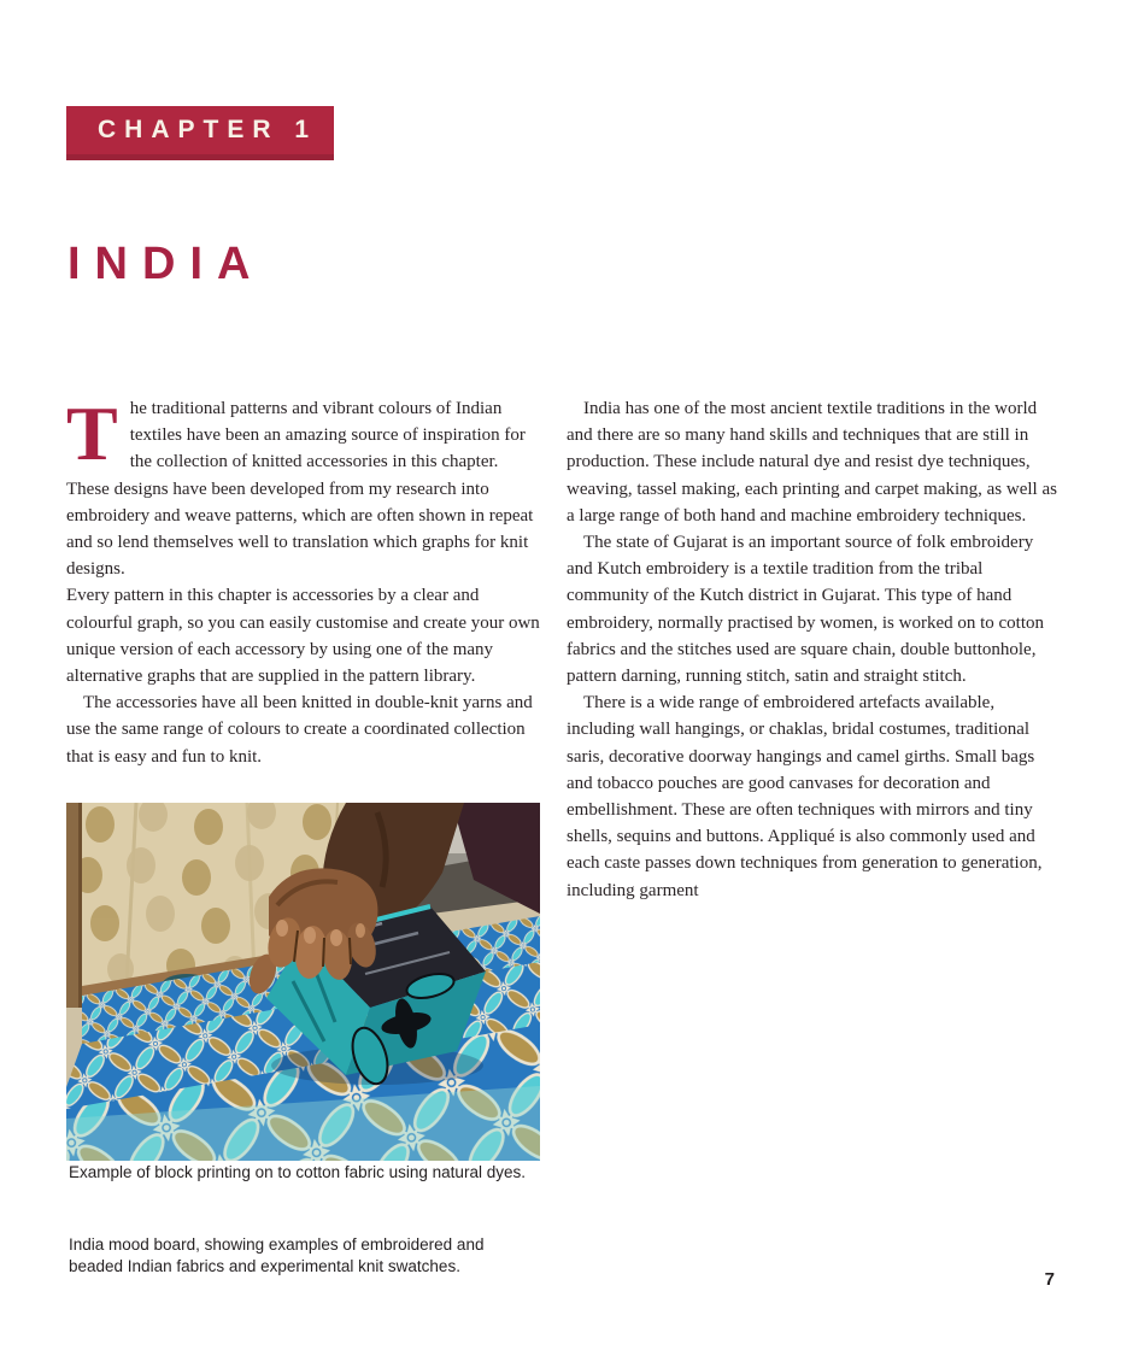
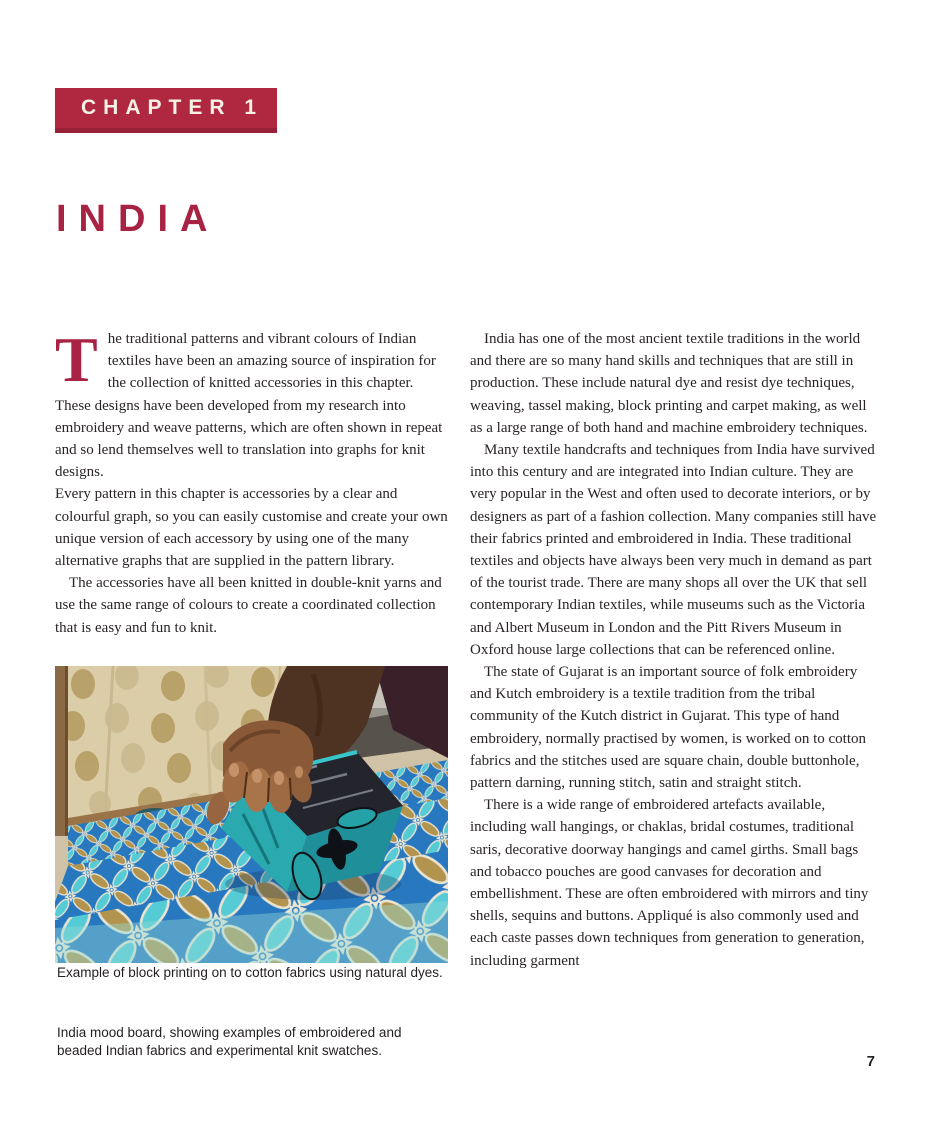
  CHAPTER 1
  INDIA
  T
- he traditional patterns and vibrant colours of Indian textiles have been an amazing source of inspiration for the collection of knitted accessories in this chapter. These designs have been developed from my research into embroidery and weave patterns, which are often shown in repeat and so lend themselves well to translation which graphs for knit designs.
+ he traditional patterns and vibrant colours of Indian textiles have been an amazing source of inspiration for the collection of knitted accessories in this chapter. These designs have been developed from my research into embroidery and weave patterns, which are often shown in repeat and so lend themselves well to translation into graphs for knit designs.
  Every pattern in this chapter is accessories by a clear and colourful graph, so you can easily customise and create your own unique version of each accessory by using one of the many alternative graphs that are supplied in the pattern library.
  The accessories have all been knitted in double-knit yarns and use the same range of colours to create a coordinated collection that is easy and fun to knit.
- India has one of the most ancient textile traditions in the world and there are so many hand skills and techniques that are still in production. These include natural dye and resist dye techniques, weaving, tassel making, each printing and carpet making, as well as a large range of both hand and machine embroidery techniques.
+ India has one of the most ancient textile traditions in the world and there are so many hand skills and techniques that are still in production. These include natural dye and resist dye techniques, weaving, tassel making, block printing and carpet making, as well as a large range of both hand and machine embroidery techniques.
+ Many textile handcrafts and techniques from India have survived into this century and are integrated into Indian culture. They are very popular in the West and often used to decorate interiors, or by designers as part of a fashion collection. Many companies still have their fabrics printed and embroidered in India. These traditional textiles and objects have always been very much in demand as part of the tourist trade. There are many shops all over the UK that sell contemporary Indian textiles, while museums such as the Victoria and Albert Museum in London and the Pitt Rivers Museum in Oxford house large collections that can be referenced online.
  The state of Gujarat is an important source of folk embroidery and Kutch embroidery is a textile tradition from the tribal community of the Kutch district in Gujarat. This type of hand embroidery, normally practised by women, is worked on to cotton fabrics and the stitches used are square chain, double buttonhole, pattern darning, running stitch, satin and straight stitch.
- There is a wide range of embroidered artefacts available, including wall hangings, or chaklas, bridal costumes, traditional saris, decorative doorway hangings and camel girths. Small bags and tobacco pouches are good canvases for decoration and embellishment. These are often techniques with mirrors and tiny shells, sequins and buttons. Appliqué is also commonly used and each caste passes down techniques from generation to generation, including garment
+ There is a wide range of embroidered artefacts available, including wall hangings, or chaklas, bridal costumes, traditional saris, decorative doorway hangings and camel girths. Small bags and tobacco pouches are good canvases for decoration and embellishment. These are often embroidered with mirrors and tiny shells, sequins and buttons. Appliqué is also commonly used and each caste passes down techniques from generation to generation, including garment
- Example of block printing on to cotton fabric using natural dyes.
+ Example of block printing on to cotton fabrics using natural dyes.
  India mood board, showing examples of embroidered and beaded Indian fabrics and experimental knit swatches.
  7
